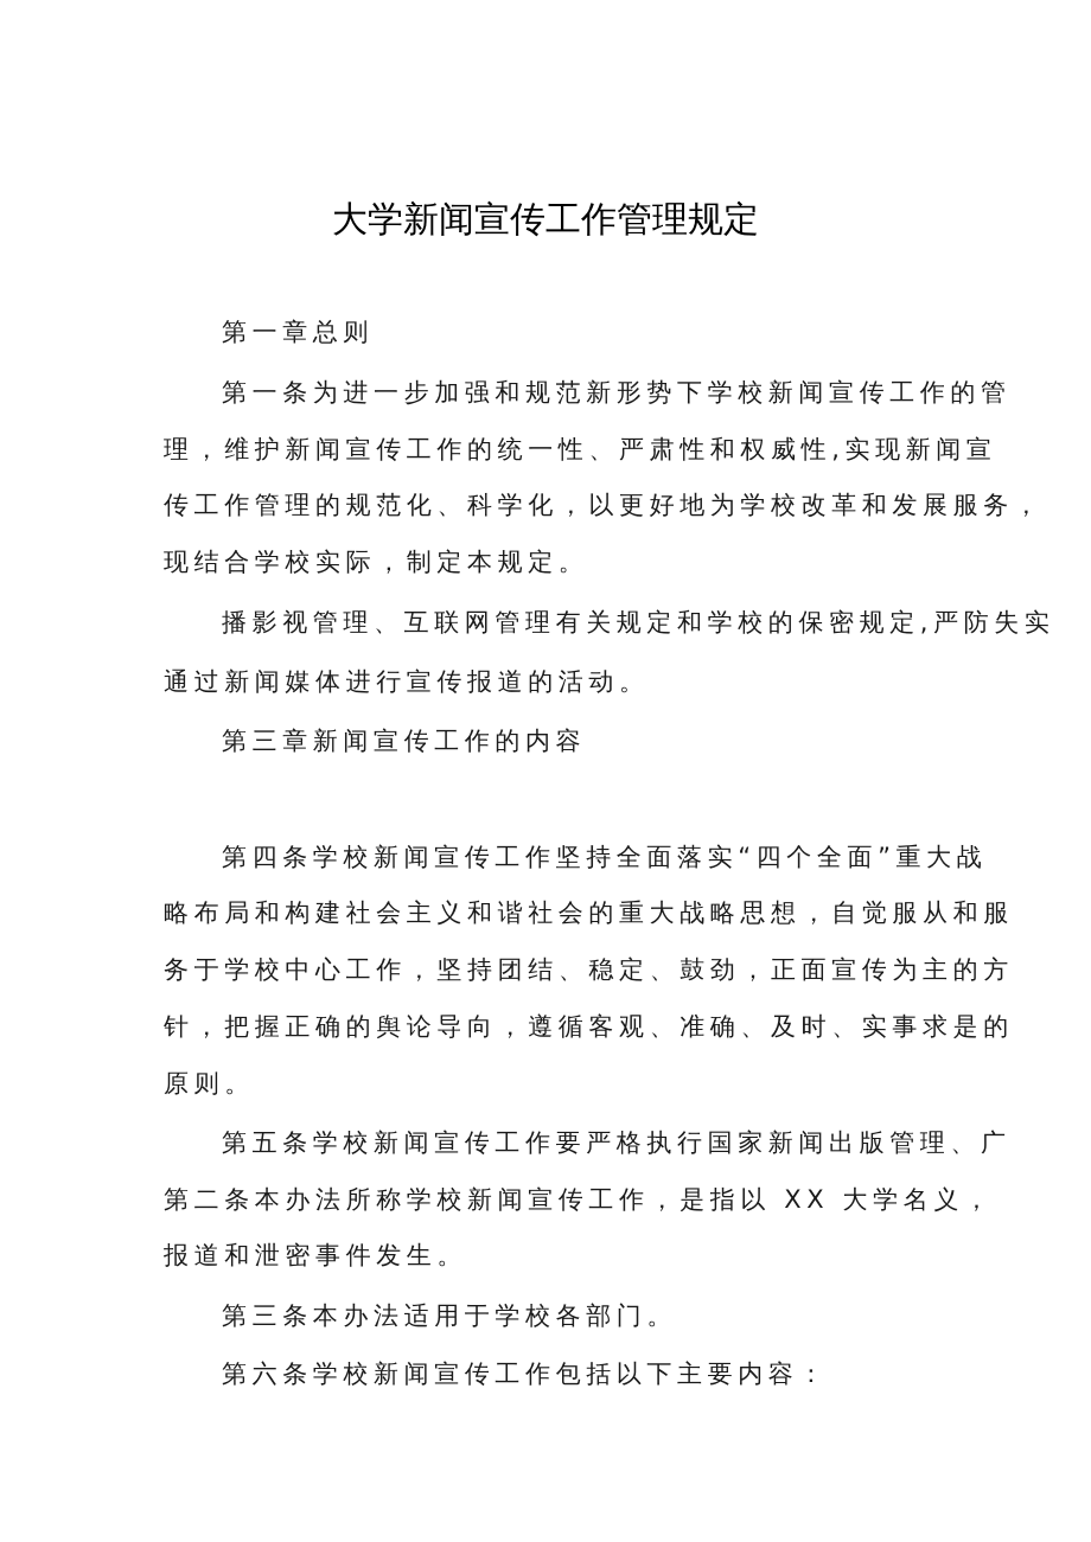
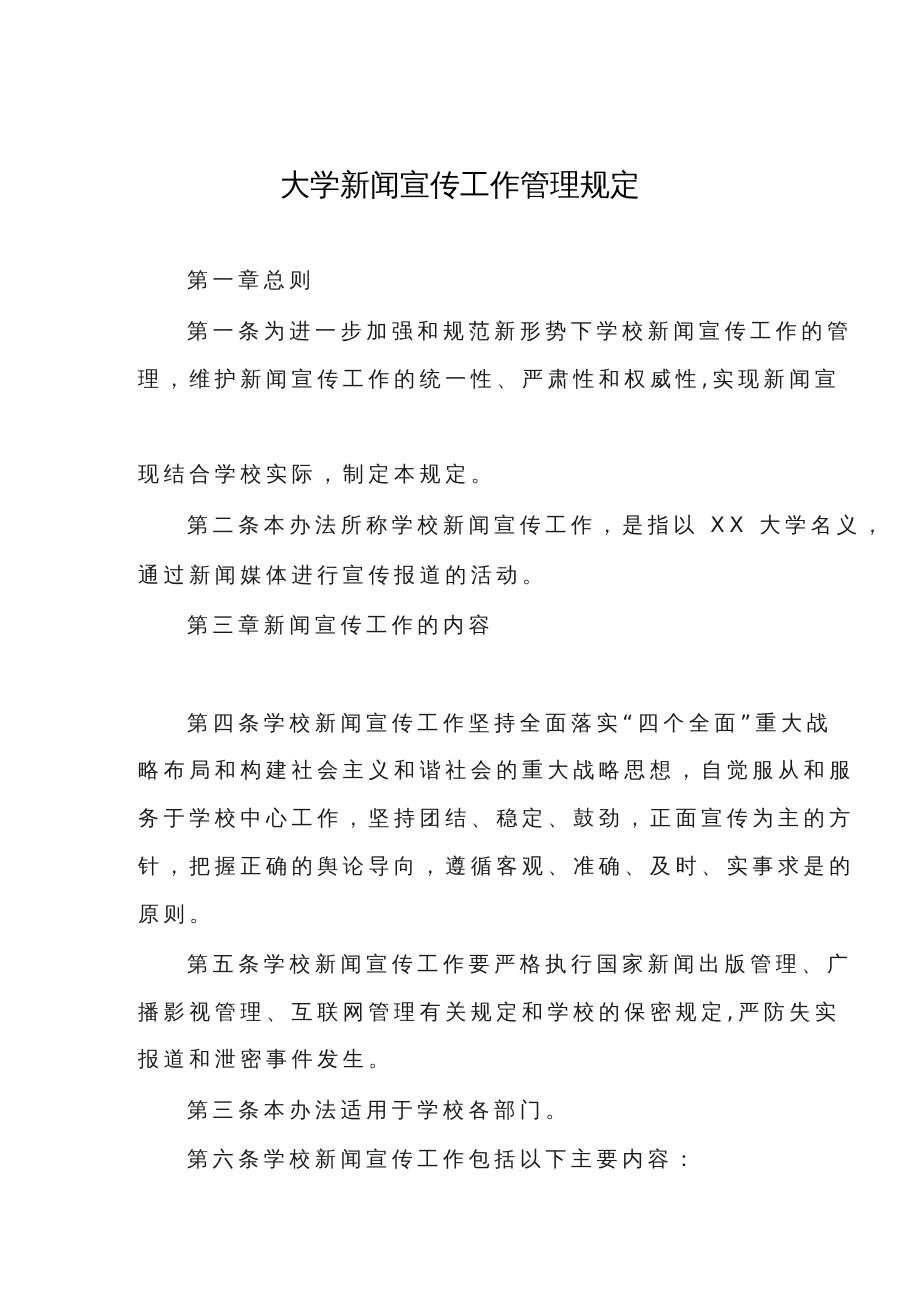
  大学新闻宣传工作管理规定
  第一章总则
  第一条为进一步加强和规范新形势下学校新闻宣传工作的管
  理，维护新闻宣传工作的统一性、严肃性和权威性,实现新闻宣
- 传工作管理的规范化、科学化，以更好地为学校改革和发展服务，
  现结合学校实际，制定本规定。
- 播影视管理、互联网管理有关规定和学校的保密规定,严防失实
+ 第二条本办法所称学校新闻宣传工作，是指以 XX 大学名义，
  通过新闻媒体进行宣传报道的活动。
  第三章新闻宣传工作的内容
  第四条学校新闻宣传工作坚持全面落实“四个全面”重大战
  略布局和构建社会主义和谐社会的重大战略思想，自觉服从和服
  务于学校中心工作，坚持团结、稳定、鼓劲，正面宣传为主的方
  针，把握正确的舆论导向，遵循客观、准确、及时、实事求是的
  原则。
  第五条学校新闻宣传工作要严格执行国家新闻出版管理、广
- 第二条本办法所称学校新闻宣传工作，是指以 XX 大学名义，
+ 播影视管理、互联网管理有关规定和学校的保密规定,严防失实
  报道和泄密事件发生。
  第三条本办法适用于学校各部门。
  第六条学校新闻宣传工作包括以下主要内容：
